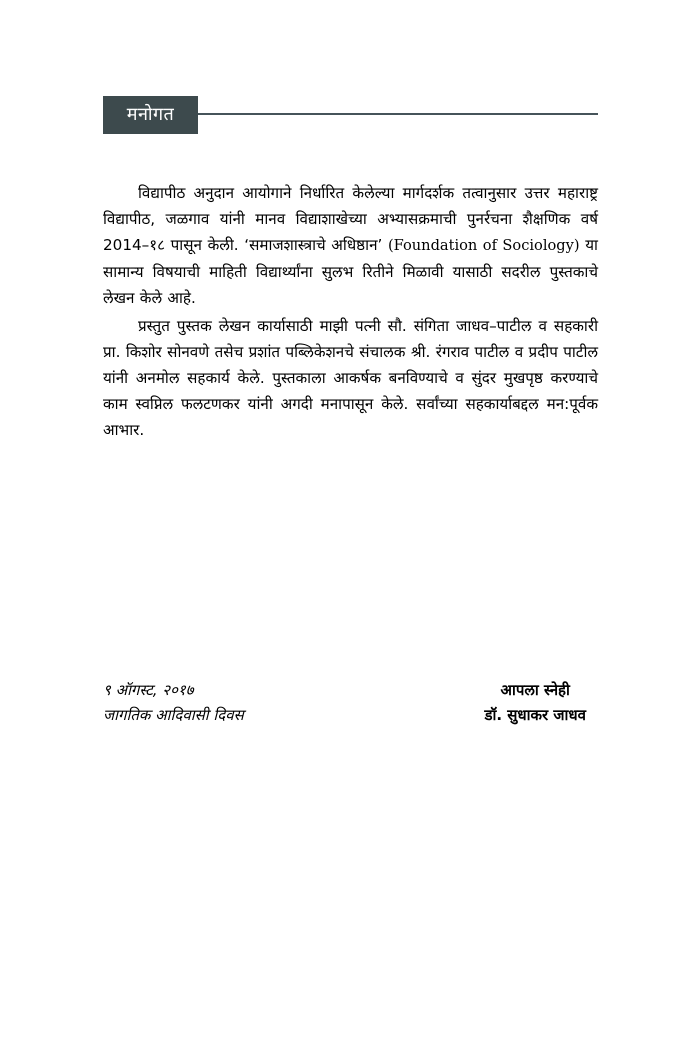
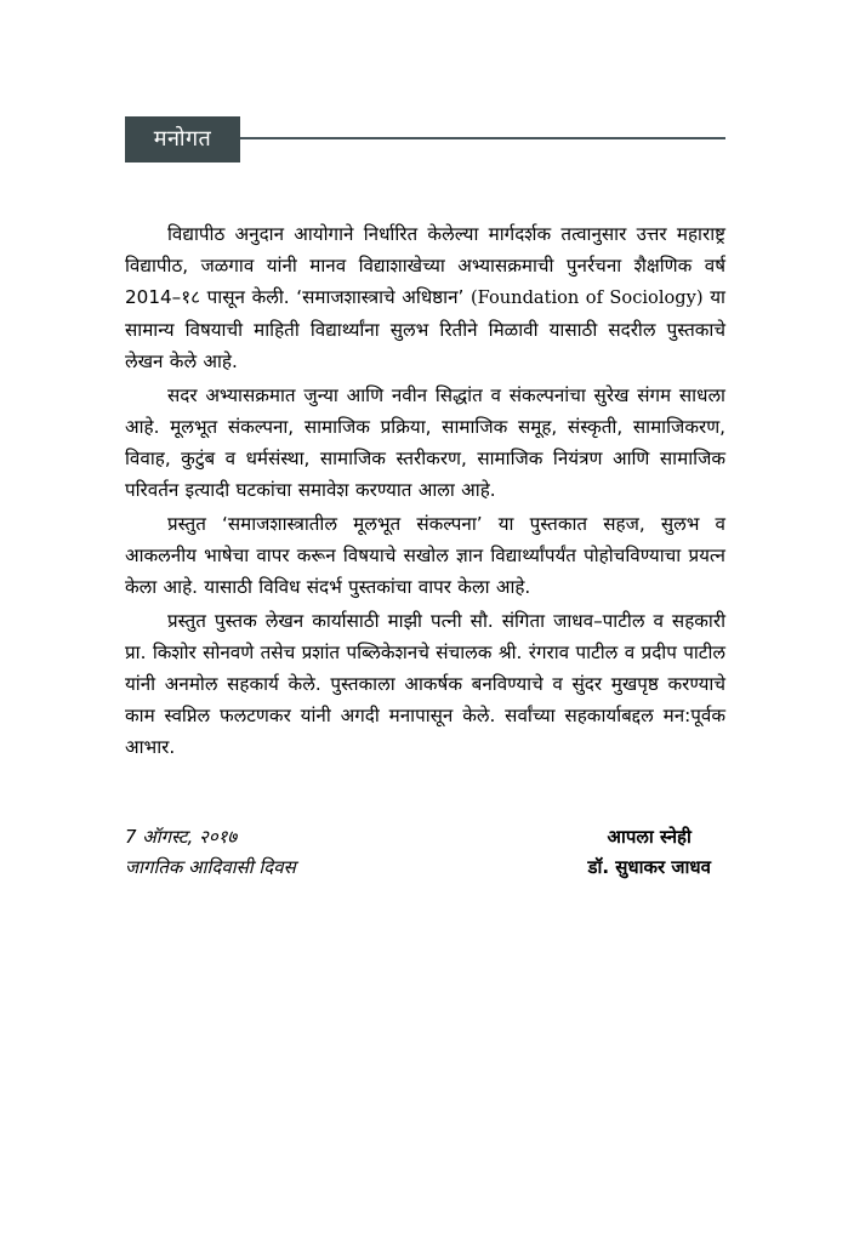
  मनोगत
  विद्यापीठ अनुदान आयोगाने निर्धारित केलेल्या मार्गदर्शक तत्वानुसार उत्तर महाराष्ट्र विद्यापीठ, जळगाव यांनी मानव विद्याशाखेच्या अभ्यासक्रमाची पुनर्रचना शैक्षणिक वर्ष 2014–१८ पासून केली. ‘समाजशास्त्राचे अधिष्ठान’ (Foundation of Sociology) या सामान्य विषयाची माहिती विद्यार्थ्यांना सुलभ रितीने मिळावी यासाठी सदरील पुस्तकाचे लेखन केले आहे.
+ सदर अभ्यासक्रमात जुन्या आणि नवीन सिद्धांत व संकल्पनांचा सुरेख संगम साधला आहे. मूलभूत संकल्पना, सामाजिक प्रक्रिया, सामाजिक समूह, संस्कृती, सामाजिकरण, विवाह, कुटुंब व धर्मसंस्था, सामाजिक स्तरीकरण, सामाजिक नियंत्रण आणि सामाजिक परिवर्तन इत्यादी घटकांचा समावेश करण्यात आला आहे.
+ प्रस्तुत ‘समाजशास्त्रातील मूलभूत संकल्पना’ या पुस्तकात सहज, सुलभ व आकलनीय भाषेचा वापर करून विषयाचे सखोल ज्ञान विद्यार्थ्यांपर्यंत पोहोचविण्याचा प्रयत्न केला आहे. यासाठी विविध संदर्भ पुस्तकांचा वापर केला आहे.
  प्रस्तुत पुस्तक लेखन कार्यासाठी माझी पत्नी सौ. संगिता जाधव–पाटील व सहकारी प्रा. किशोर सोनवणे तसेच प्रशांत पब्लिकेशनचे संचालक श्री. रंगराव पाटील व प्रदीप पाटील यांनी अनमोल सहकार्य केले. पुस्तकाला आकर्षक बनविण्याचे व सुंदर मुखपृष्ठ करण्याचे काम स्वप्निल फलटणकर यांनी अगदी मनापासून केले. सर्वांच्या सहकार्याबद्दल मन:पूर्वक आभार.
- ९ ऑगस्ट, २०१७
+ 7 ऑगस्ट, २०१७
  जागतिक आदिवासी दिवस
  आपला स्नेही
  डॉ. सुधाकर जाधव
